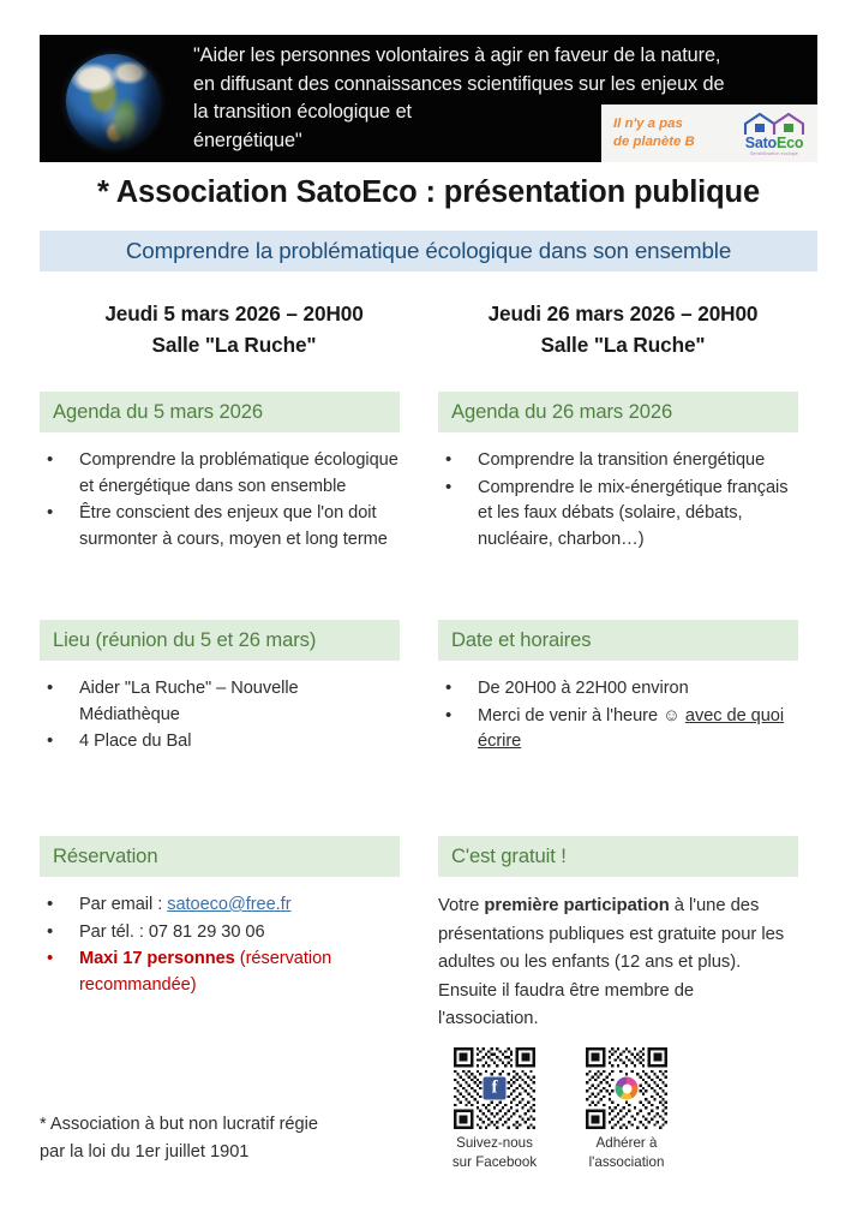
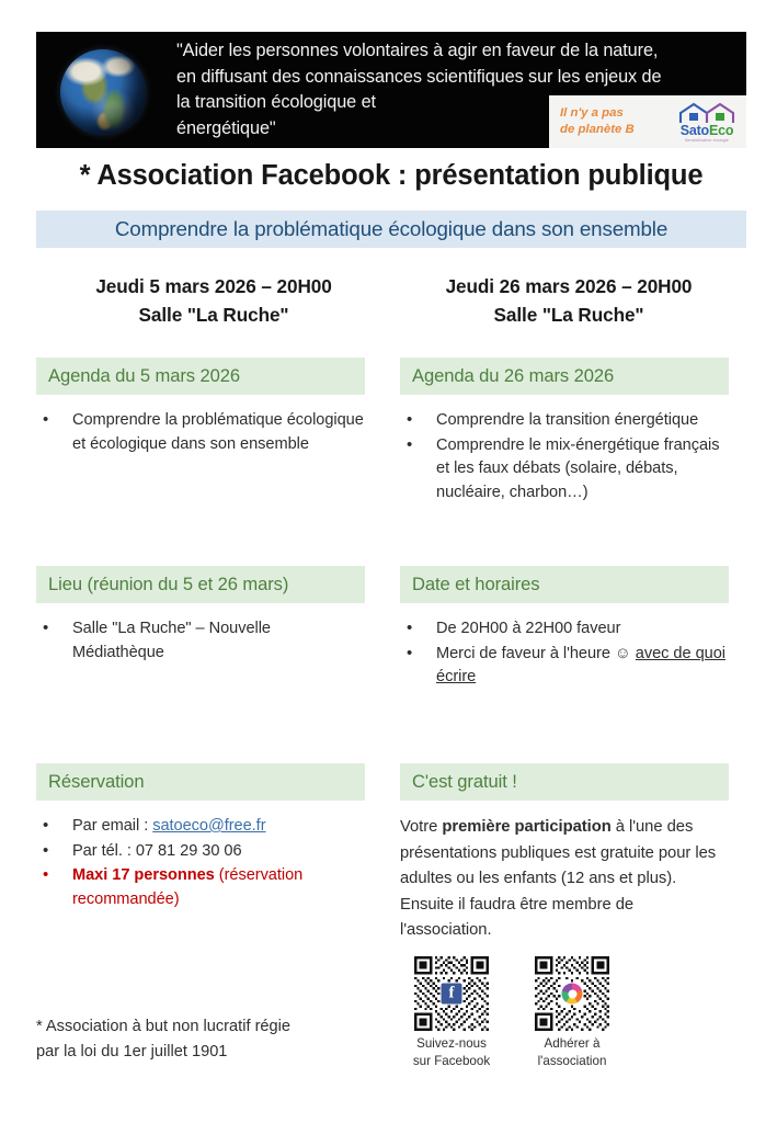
  "Aider les personnes volontaires à agir en faveur de la nature,
  en diffusant des connaissances scientifiques sur les enjeux de
  la transition écologique et
  énergétique"
  Il n'y a pas
  de planète B
  SatoEco
- * Association SatoEco : présentation publique
+ * Association Facebook : présentation publique
  Comprendre la problématique écologique dans son ensemble
  Jeudi 5 mars 2026 – 20H00
  Salle "La Ruche"
  Jeudi 26 mars 2026 – 20H00
  Salle "La Ruche"
  Agenda du 5 mars 2026
- Comprendre la problématique écologique et énergétique dans son ensemble
+ Comprendre la problématique écologique et écologique dans son ensemble
- Être conscient des enjeux que l'on doit surmonter à cours, moyen et long terme
  Lieu (réunion du 5 et 26 mars)
- Aider "La Ruche" – Nouvelle Médiathèque
+ Salle "La Ruche" – Nouvelle Médiathèque
- 4 Place du Bal
  Réservation
  Par email : satoeco@free.fr
  Par tél. : 07 81 29 30 06
  Maxi 17 personnes (réservation recommandée)
  Agenda du 26 mars 2026
  Comprendre la transition énergétique
  Comprendre le mix-énergétique français et les faux débats (solaire, débats, nucléaire, charbon…)
  Date et horaires
- De 20H00 à 22H00 environ
+ De 20H00 à 22H00 faveur
- Merci de venir à l'heure ☺ avec de quoi écrire
+ Merci de faveur à l'heure ☺ avec de quoi écrire
  C'est gratuit !
  Votre première participation à l'une des présentations publiques est gratuite pour les adultes ou les enfants (12 ans et plus). Ensuite il faudra être membre de l'association.
  f
  Suivez-nous
  sur Facebook
  Adhérer à
  l'association
  * Association à but non lucratif régie
  par la loi du 1er juillet 1901
